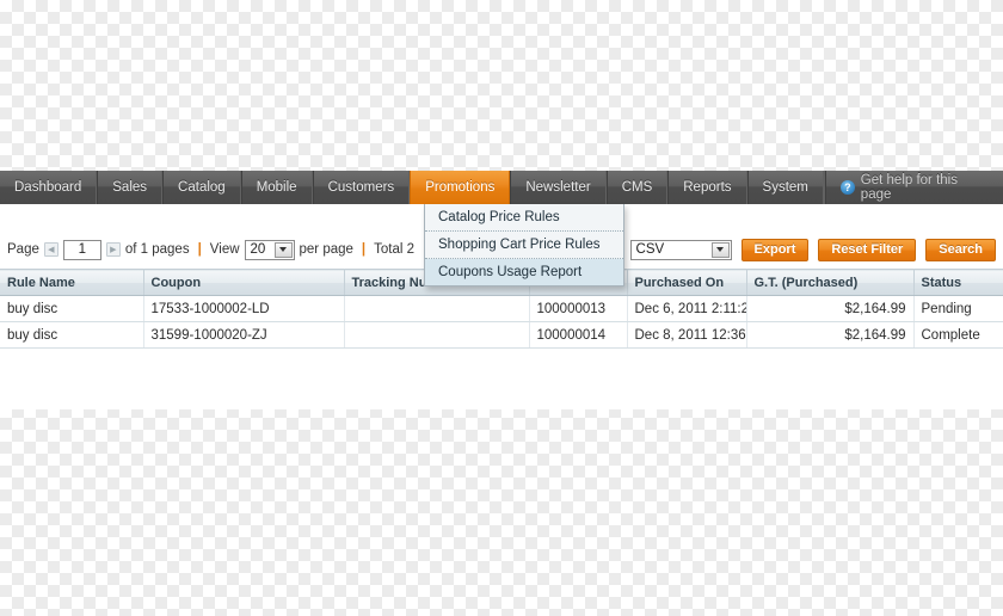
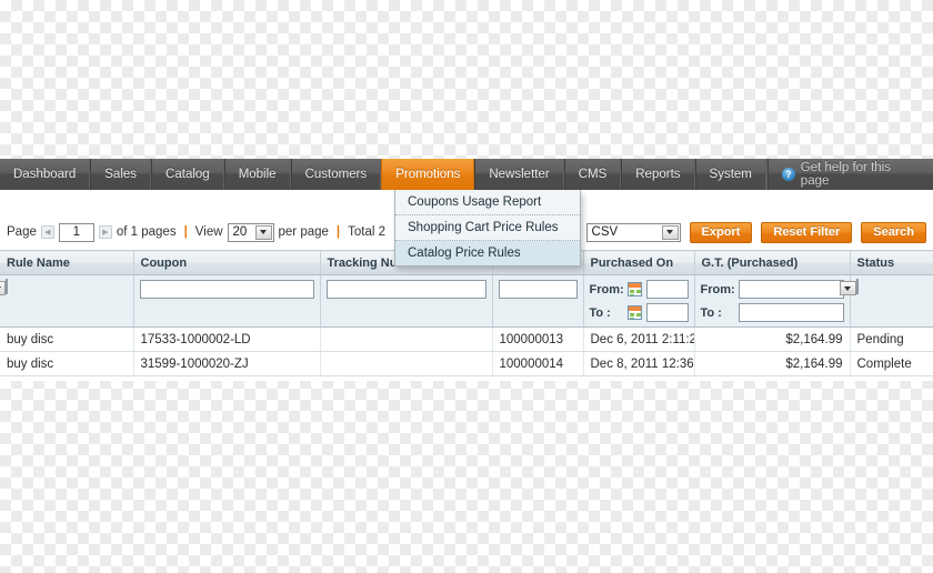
  Dashboard
  Sales
  Catalog
  Mobile
  Customers
  Promotions
  Newsletter
  CMS
  Reports
  System
  ?
  Get help for this page
- Catalog Price Rules
+ Coupons Usage Report
  Shopping Cart Price Rules
- Coupons Usage Report
+ Catalog Price Rules
  Page
  1
  of 1 pages
  |
  View
  20
  per page
  |
  Total 2
  CSV
  Export
  Reset Filter
  Search
  Rule Name	Coupon	Tracking N		Purchased On	G.T. (Purchased)	Status
+ 				From: To :	From: To :
  buy disc	17533-1000002-LD		100000013	Dec 6, 2011 2:11:2	$2,164.99	Pending
  buy disc	31599-1000020-ZJ		100000014	Dec 8, 2011 12:36	$2,164.99	Complete
